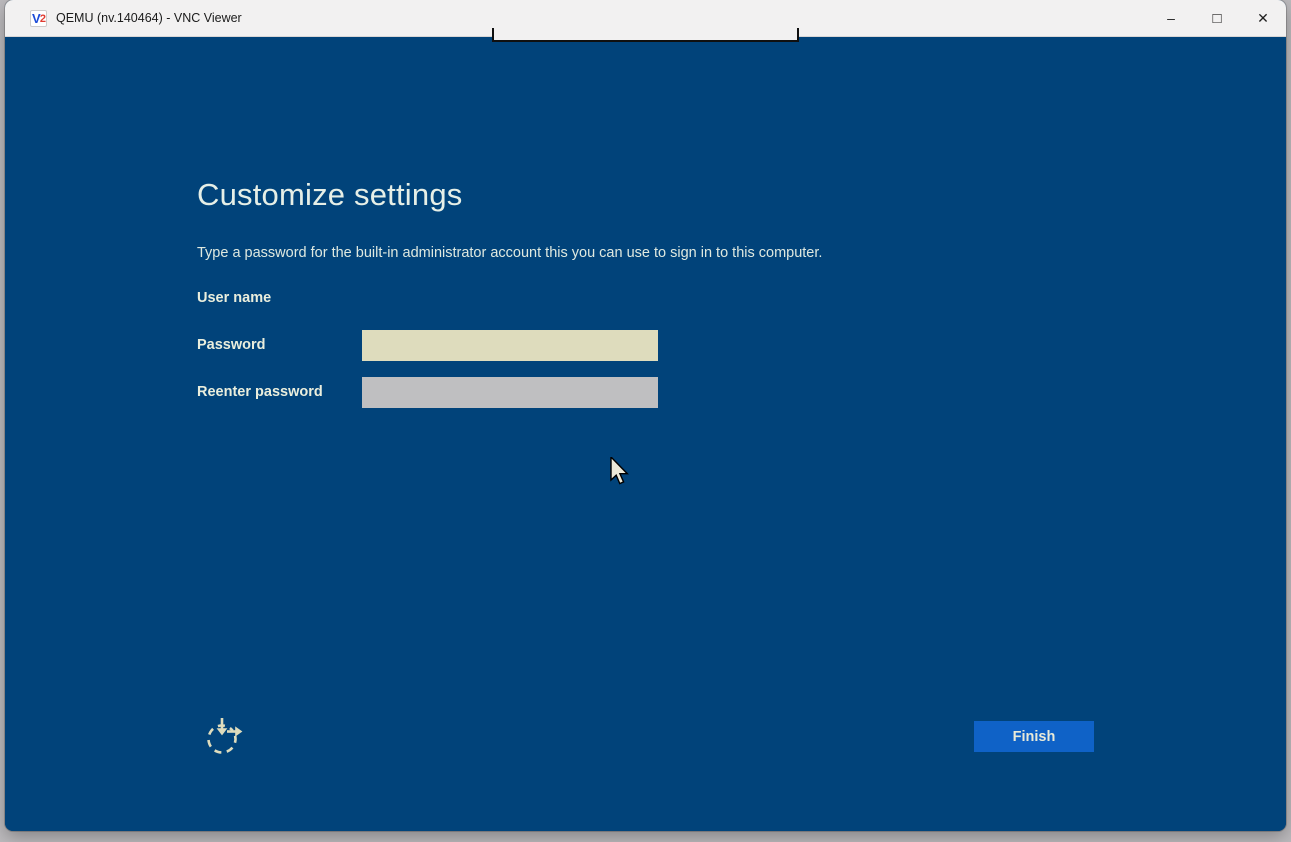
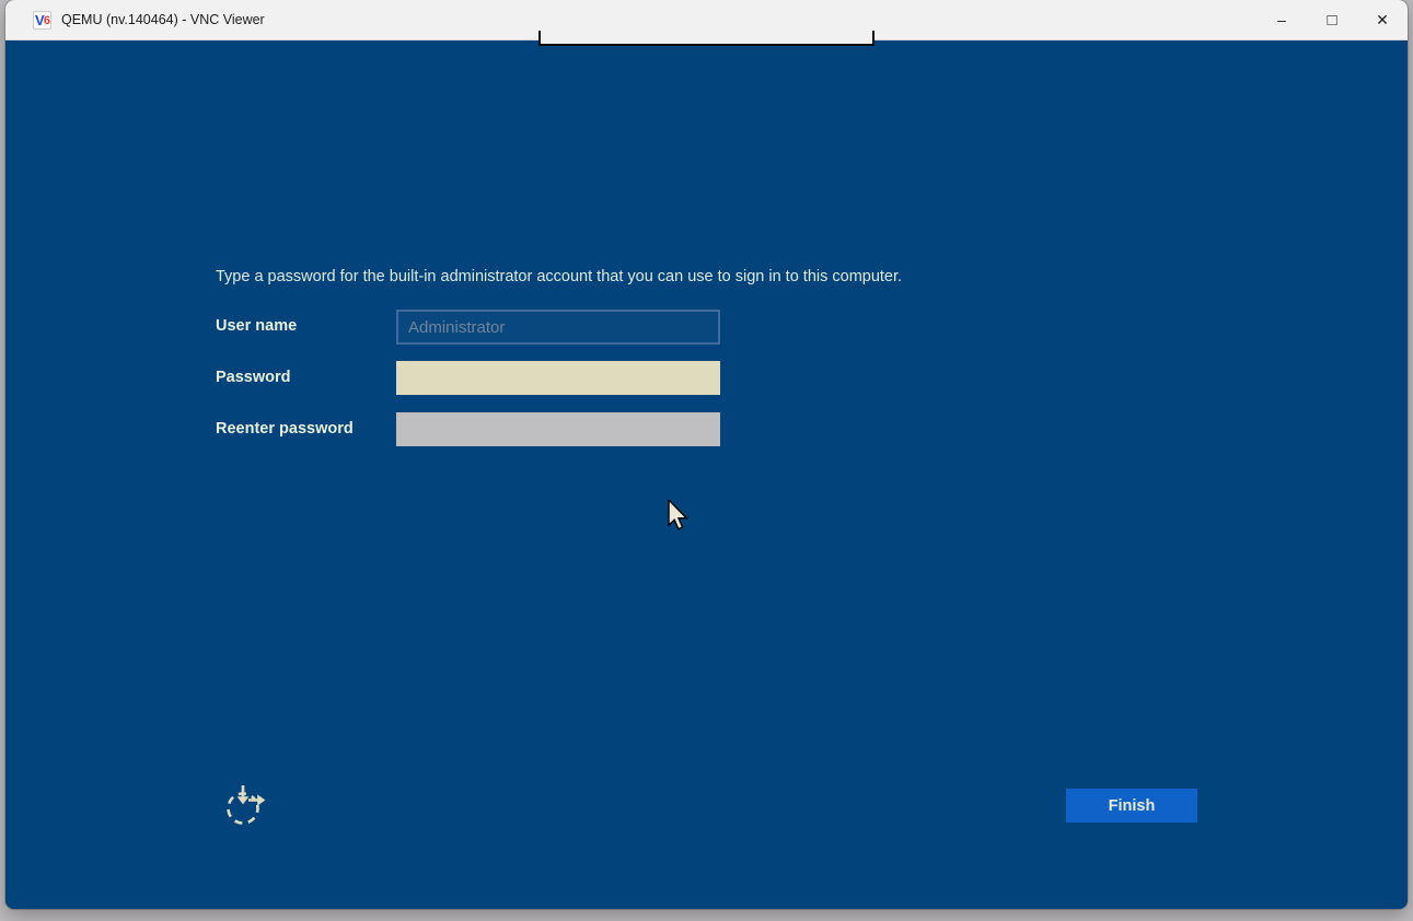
  V
- 2
+ 6
  QEMU (nv.140464) - VNC Viewer
  –
  □
  ✕
- Customize settings
- Type a password for the built-in administrator account this you can use to sign in to this computer.
+ Type a password for the built-in administrator account that you can use to sign in to this computer.
  User name
+ Administrator
  Password
  Reenter password
  Finish
